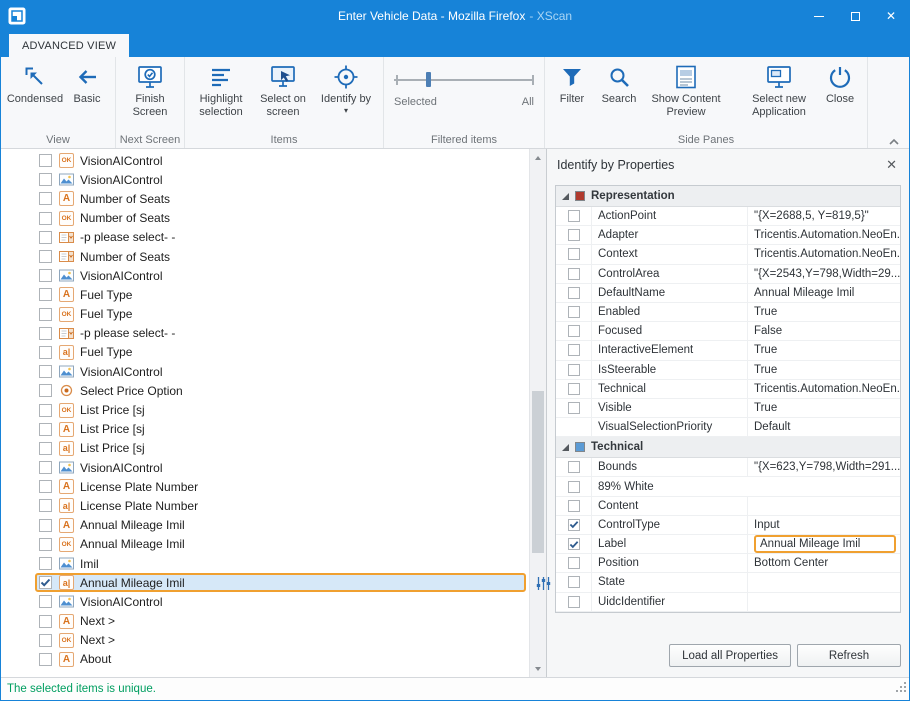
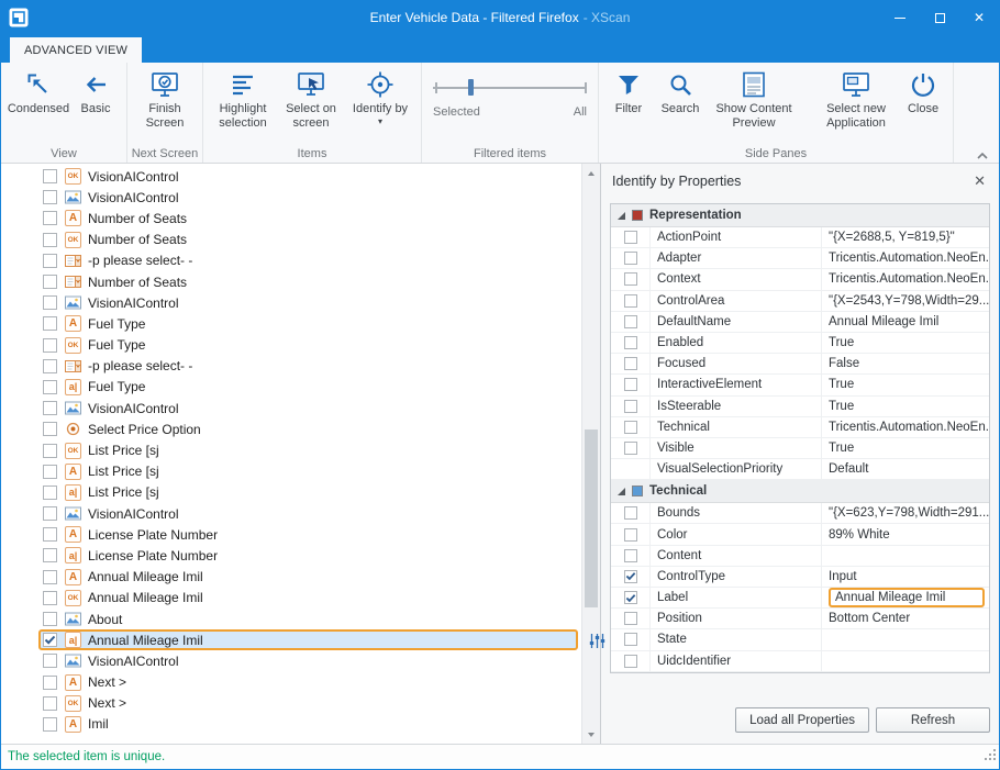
- Enter Vehicle Data - Mozilla Firefox - XScan
+ Enter Vehicle Data - Filtered Firefox - XScan
  ✕
  ADVANCED VIEW
  Condensed
  Basic
  View
  Finish Screen
  Next Screen
  Highlight selection
  Select on screen
  Identify by
  ▾
  Items
  Selected
  All
  Filtered items
  Filter
  Search
  Show Content Preview
  Select new Application
  Close
  Side Panes
  VisionAIControl
  VisionAIControl
  A
  Number of Seats
  Number of Seats
  -p please select- -
  Number of Seats
  VisionAIControl
  A
  Fuel Type
  Fuel Type
  -p please select- -
  a|
  Fuel Type
  VisionAIControl
  Select Price Option
  List Price [sj
  A
  List Price [sj
  a|
  List Price [sj
  VisionAIControl
  A
  License Plate Number
  a|
  License Plate Number
  A
  Annual Mileage Imil
  Annual Mileage Imil
- Imil
+ About
  a|
  Annual Mileage Imil
  VisionAIControl
  A
  Next >
  Next >
  A
- About
+ Imil
  Identify by Properties
  ✕
  Representation
  ActionPoint
  "{X=2688,5, Y=819,5}"
  Adapter
  Tricentis.Automation.NeoEn.
  Context
  Tricentis.Automation.NeoEn.
  ControlArea
  "{X=2543,Y=798,Width=29...
  DefaultName
  Annual Mileage Imil
  Enabled
  True
  Focused
  False
  InteractiveElement
  True
  IsSteerable
  True
  Technical
  Tricentis.Automation.NeoEn.
  Visible
  True
  VisualSelectionPriority
  Default
  Technical
  Bounds
  "{X=623,Y=798,Width=291...
+ Color
  89% White
  Content
  ControlType
  Input
  Label
  Annual Mileage Imil
  Position
  Bottom Center
  State
  UidcIdentifier
  Load all Properties
  Refresh
- The selected items is unique.
+ The selected item is unique.
